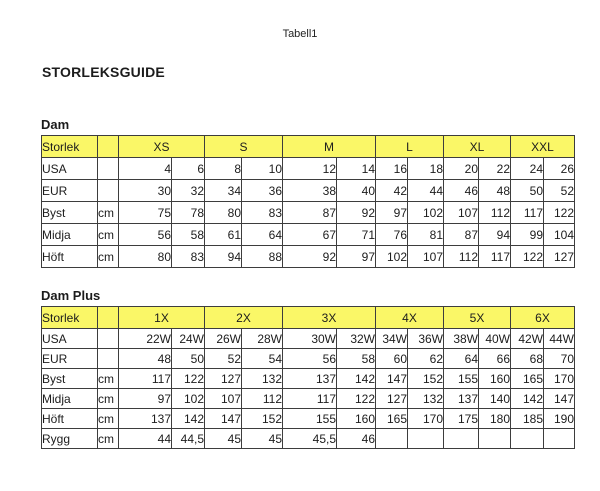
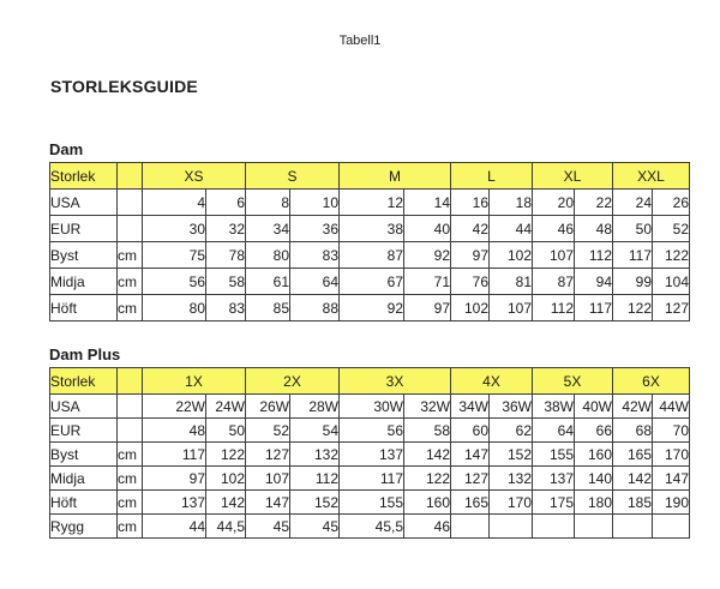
  Tabell1
  STORLEKSGUIDE
  Dam
  Storlek		XS	S	M	L	XL	XXL
  USA		4	6	8	10	12	14	16	18	20	22	24	26
  EUR		30	32	34	36	38	40	42	44	46	48	50	52
  Byst	cm	75	78	80	83	87	92	97	102	107	112	117	122
  Midja	cm	56	58	61	64	67	71	76	81	87	94	99	104
- Höft	cm	80	83	94	88	92	97	102	107	112	117	122	127
+ Höft	cm	80	83	85	88	92	97	102	107	112	117	122	127
  Dam Plus
  Storlek		1X	2X	3X	4X	5X	6X
  USA		22W	24W	26W	28W	30W	32W	34W	36W	38W	40W	42W	44W
  EUR		48	50	52	54	56	58	60	62	64	66	68	70
  Byst	cm	117	122	127	132	137	142	147	152	155	160	165	170
  Midja	cm	97	102	107	112	117	122	127	132	137	140	142	147
  Höft	cm	137	142	147	152	155	160	165	170	175	180	185	190
  Rygg	cm	44	44,5	45	45	45,5	46
